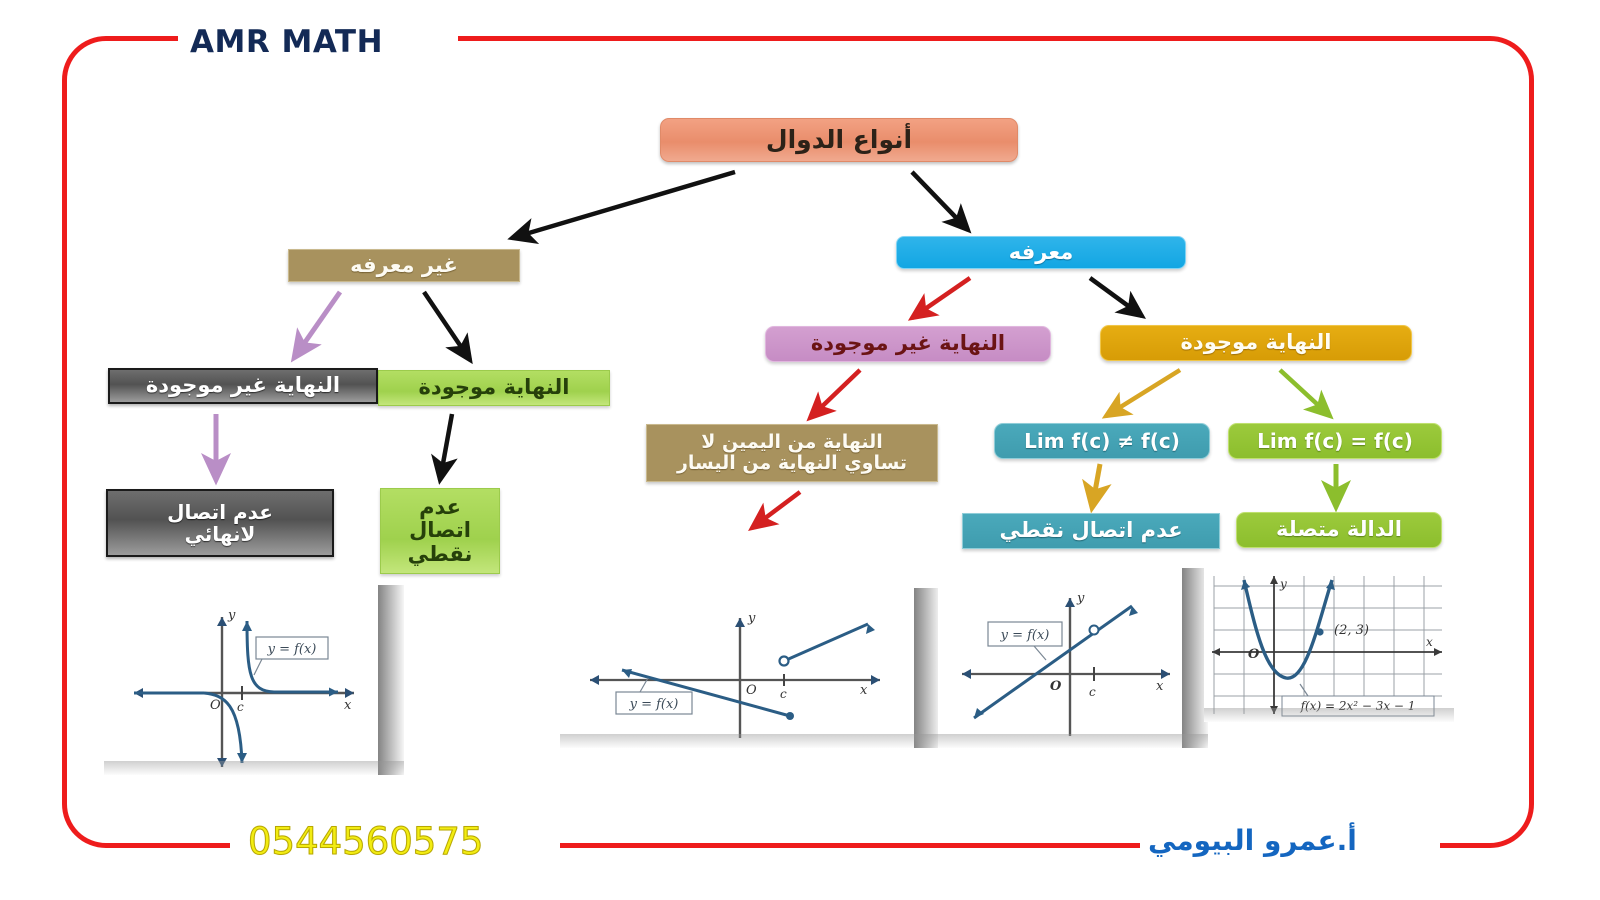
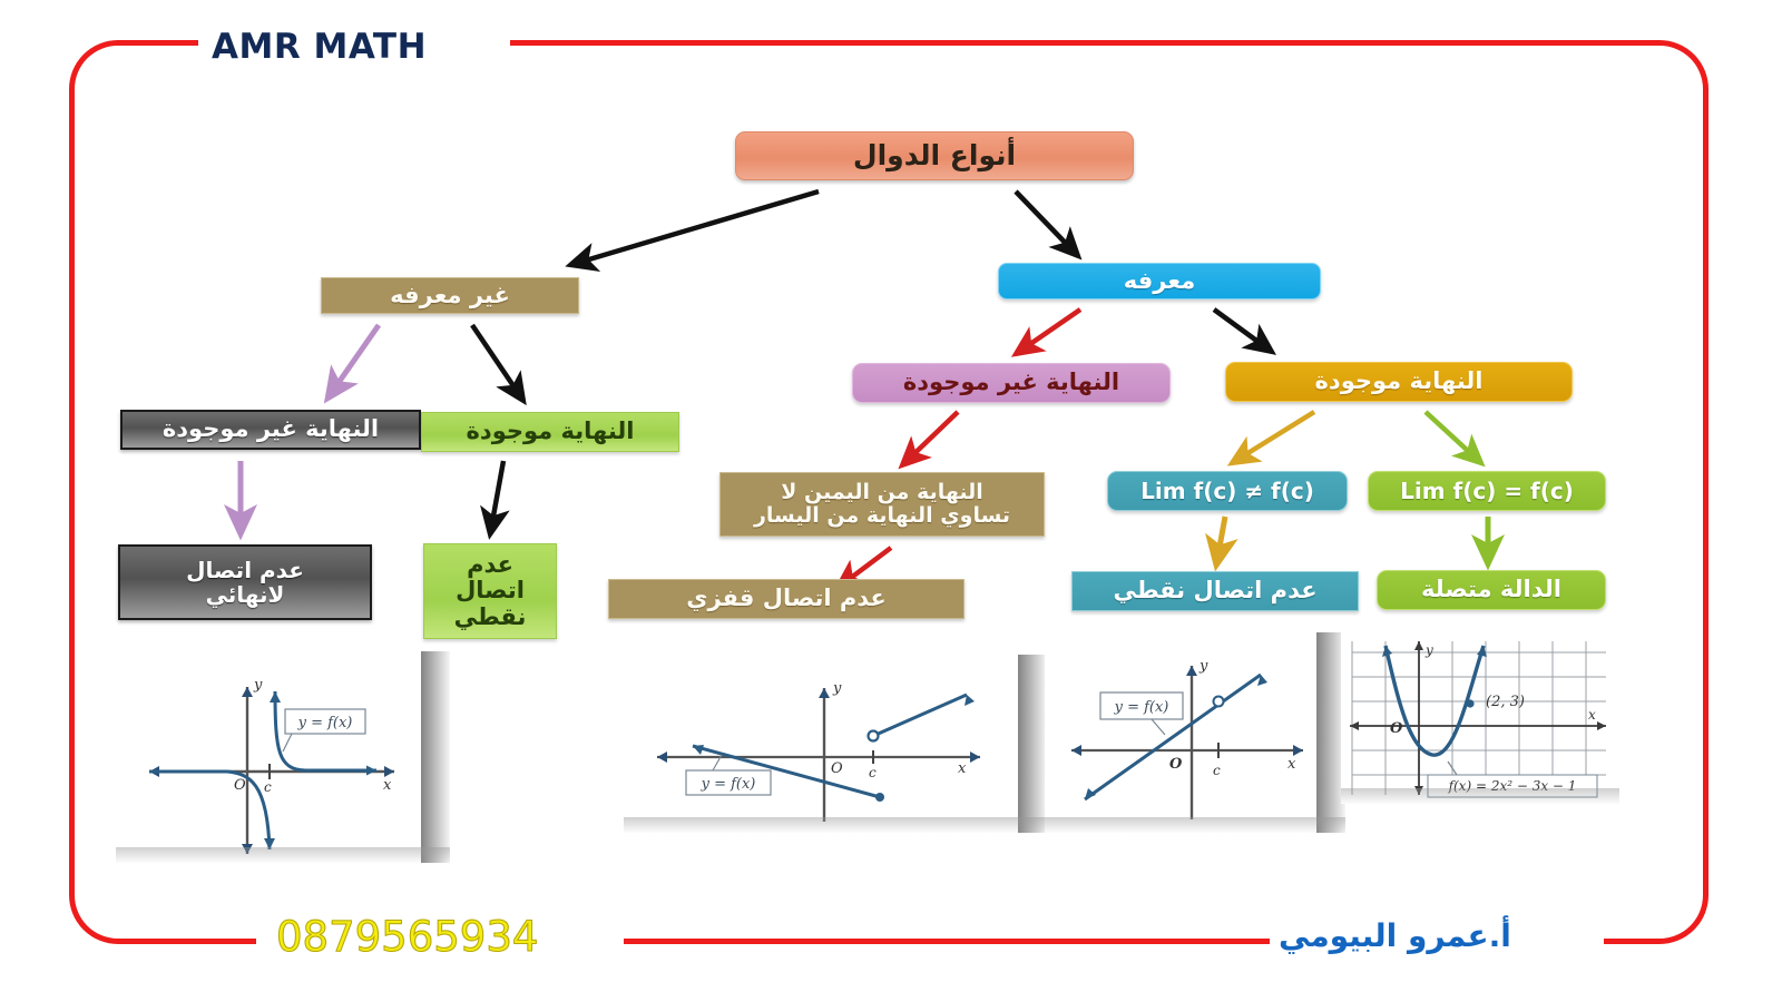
  AMR MATH
- 0544560575
+ 0879565934
  أ.عمرو البيومي
  أنواع الدوال
  غير معرفه
  معرفه
  النهاية غير موجودة
  النهاية موجودة
  النهاية غير موجودة
  النهاية موجودة
  عدم اتصال
  لانهائي
  عدم
  اتصال
  نقطي
  النهاية من اليمين لا
  تساوي النهاية من اليسار
  Lim f(c) ≠ f(c)
  Lim f(c) = f(c)
+ عدم اتصال قفزي
  عدم اتصال نقطي
  الدالة متصلة
  y = f(x)
  O
  c
  x
  y
  y = f(x)
  O
  c
  x
  y
  y = f(x)
  O
  c
  x
  y
  (2, 3)
  O
  x
  y
  f(x) = 2x² − 3x − 1
